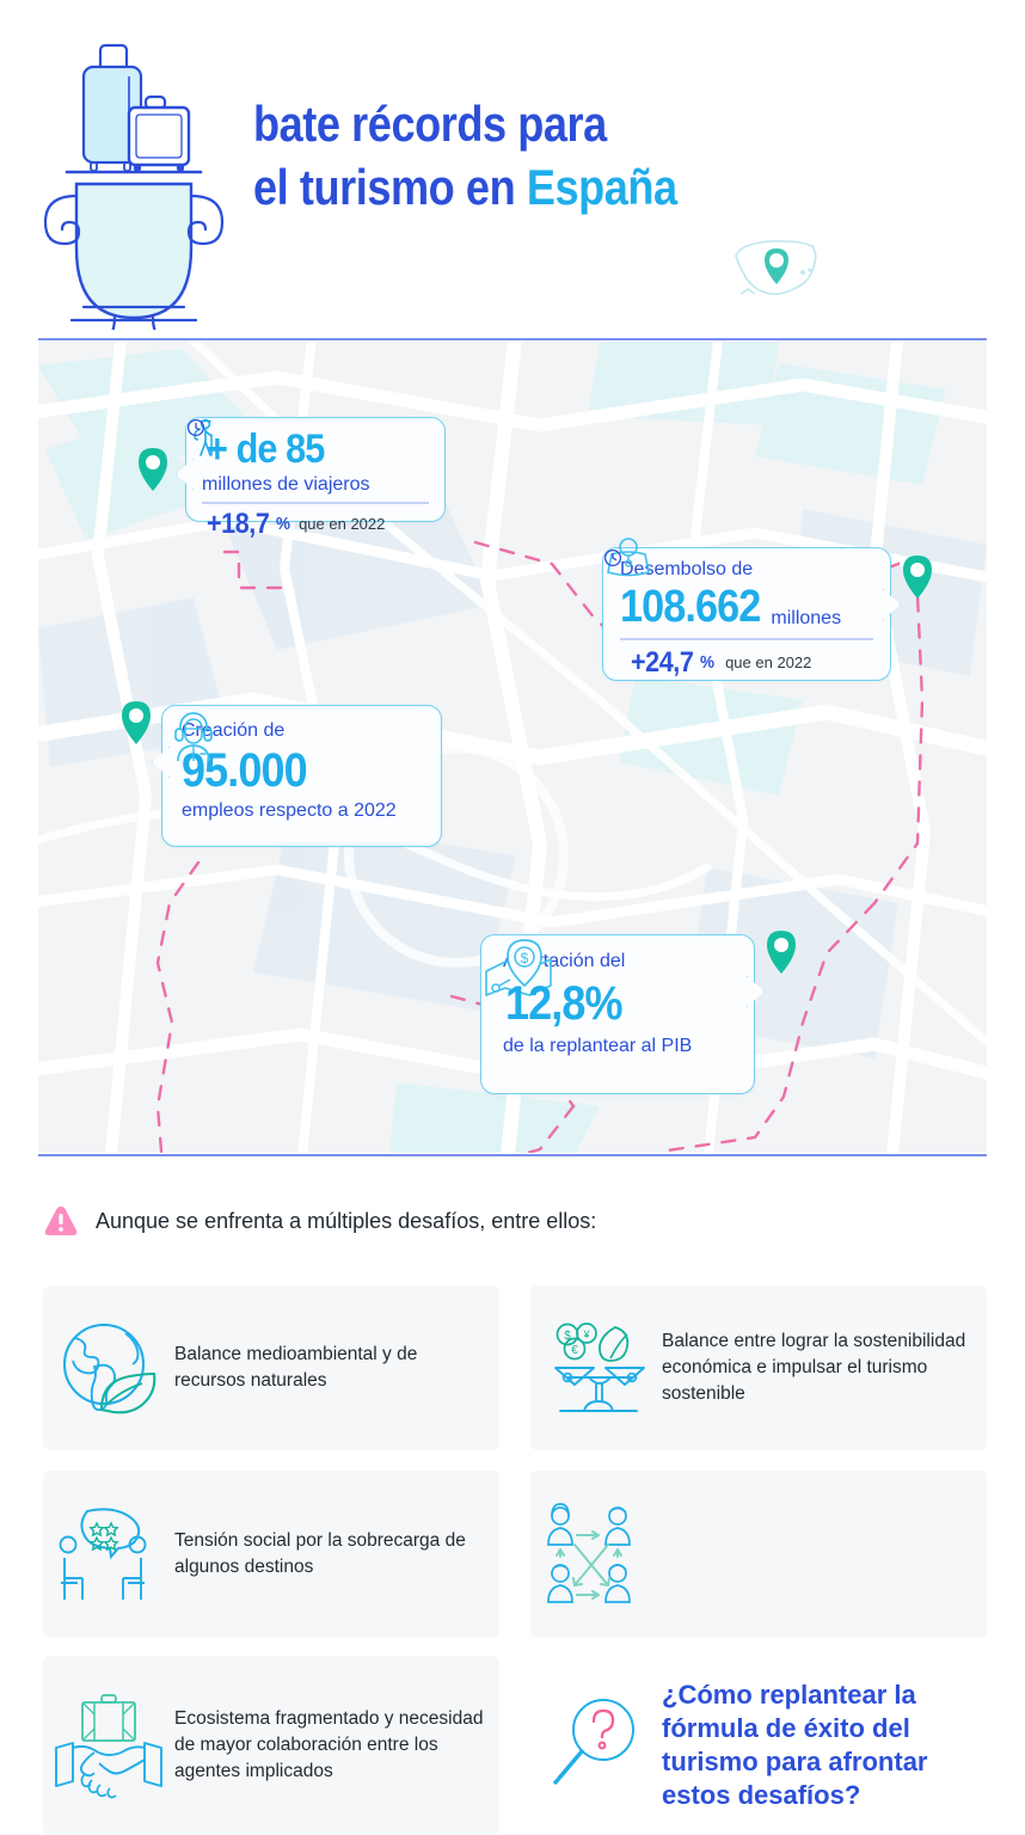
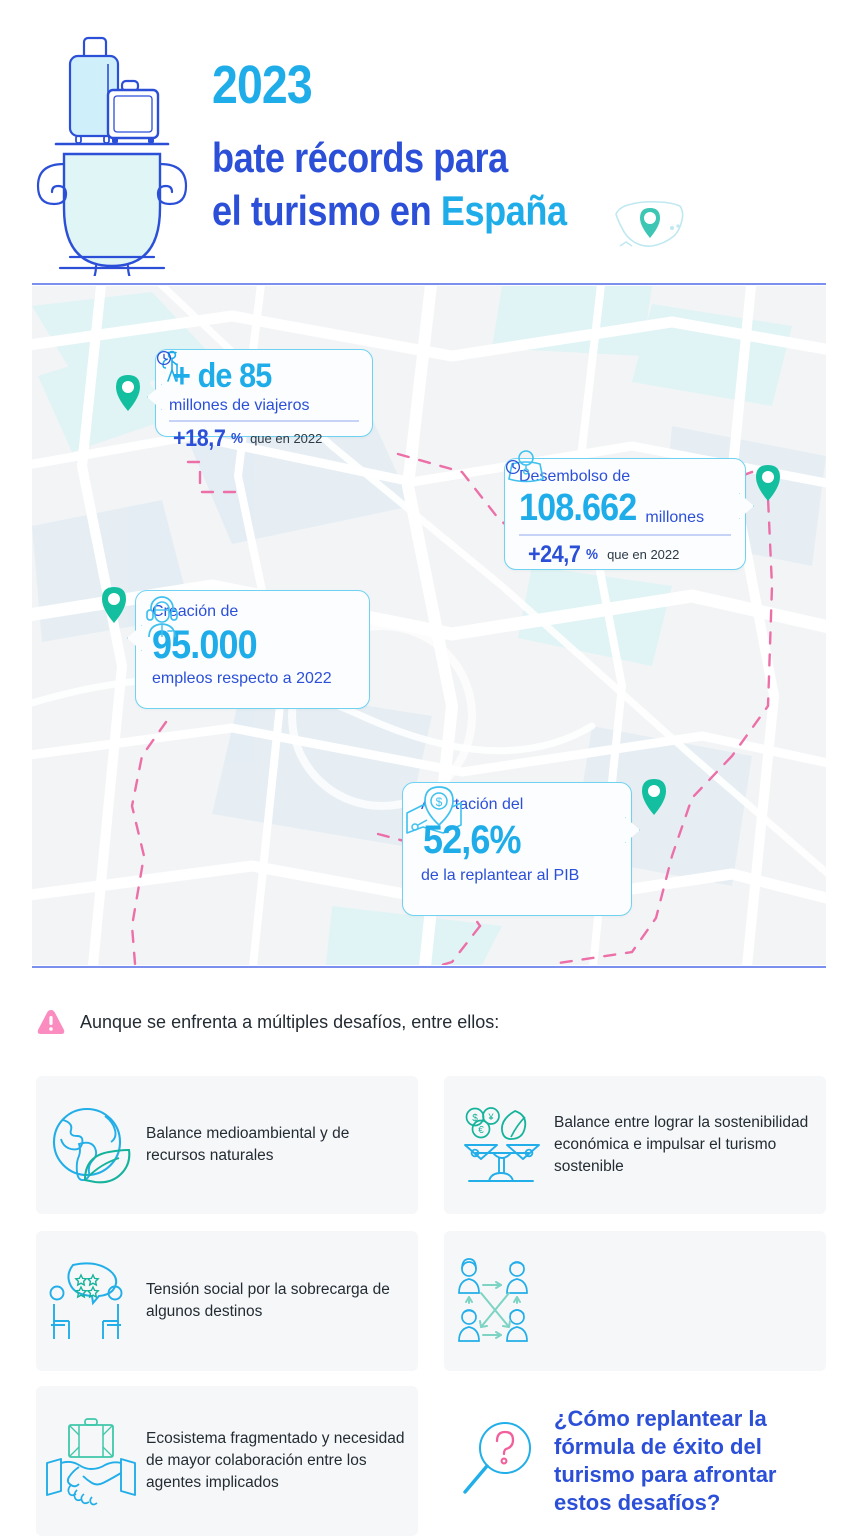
+ 2023
  bate récords para
  el turismo en España
  + de 85
  millones de viajeros
  +18,7
  %
  que en 2022
  Desembolso de
  108.662
  millones
  +24,7
  %
  que en 2022
  Creación de
  95.000
  empleos respecto a 2022
  $
- 12,8%
+ 52,6%
  de la replantear al PIB
  Aunque se enfrenta a múltiples desafíos, entre ellos:
  Balance medioambiental y de recursos naturales
  $
  ¥
  €
  Balance entre lograr la sostenibilidad económica e impulsar el turismo sostenible
  Tensión social por la sobrecarga de algunos destinos
  Ecosistema fragmentado y necesidad de mayor colaboración entre los agentes implicados
  ¿Cómo replantear la fórmula de éxito del turismo para afrontar estos desafíos?
